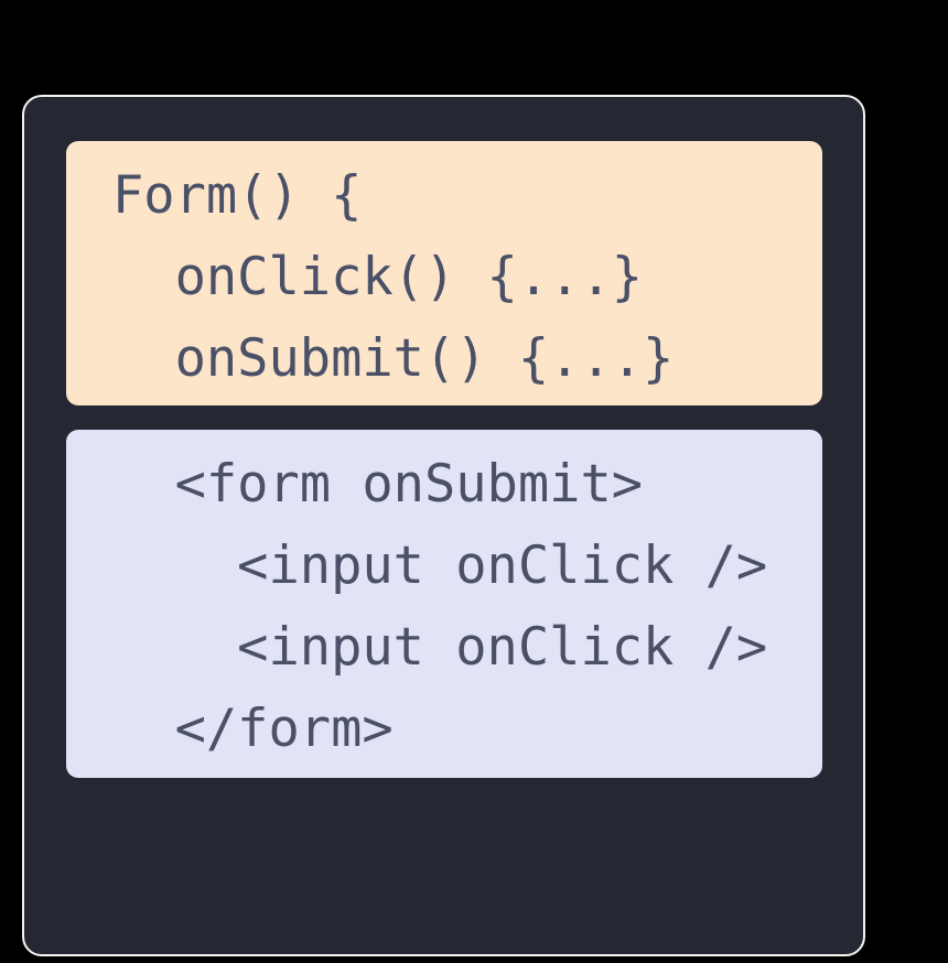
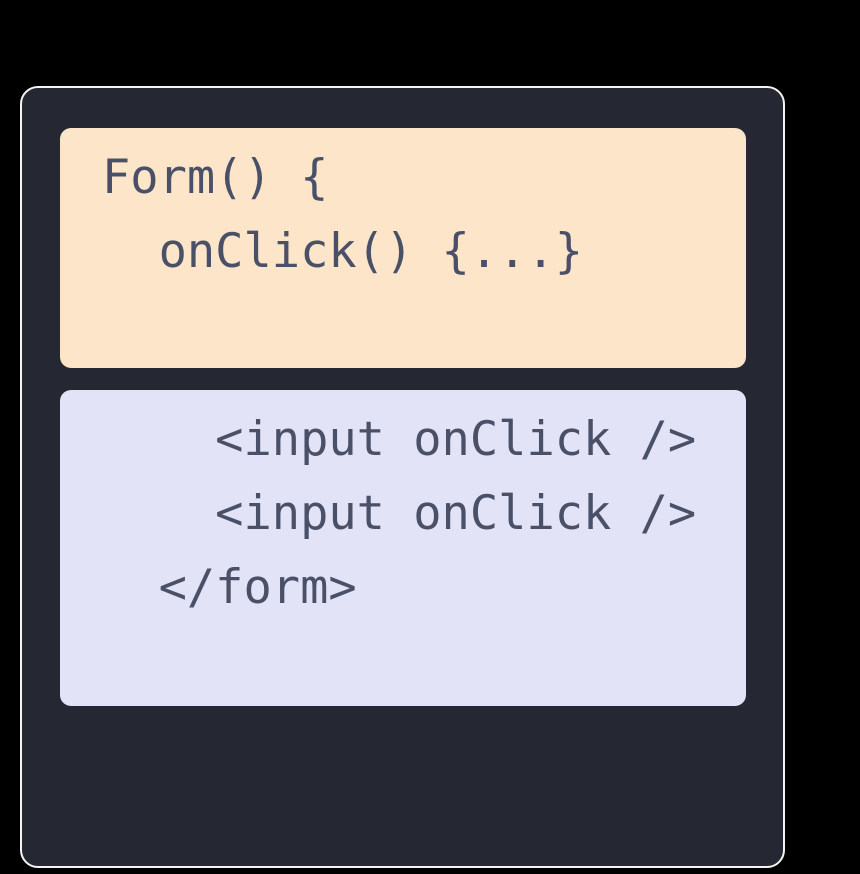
  Form() {
  onClick() {...}
- onSubmit() {...}
- <form onSubmit>
  <input onClick />
  <input onClick />
  </form>
